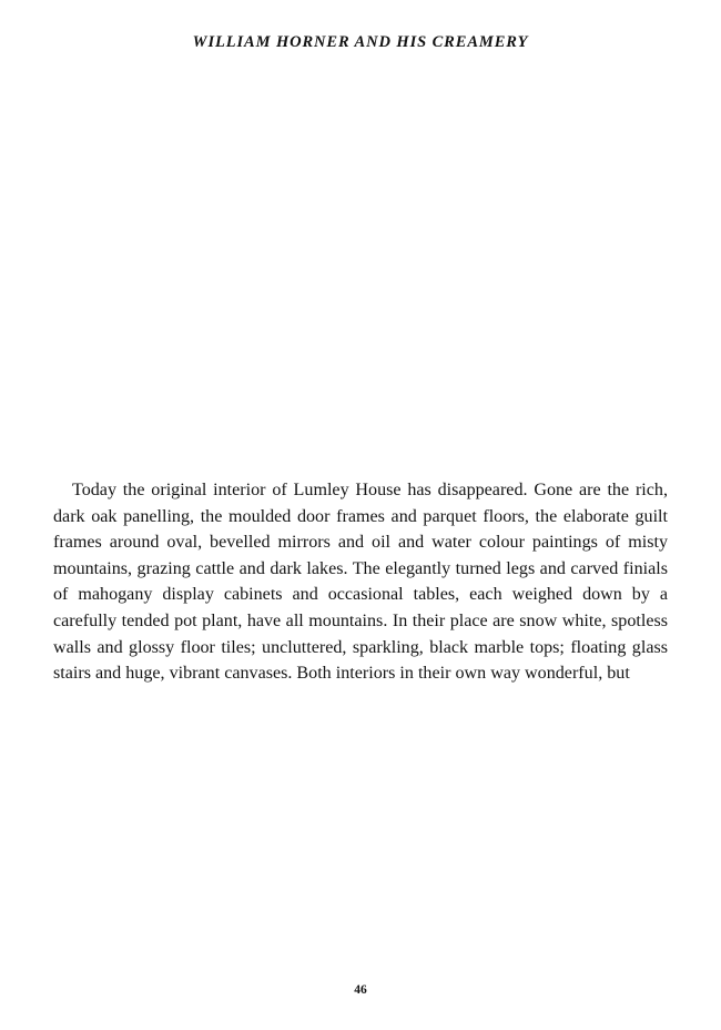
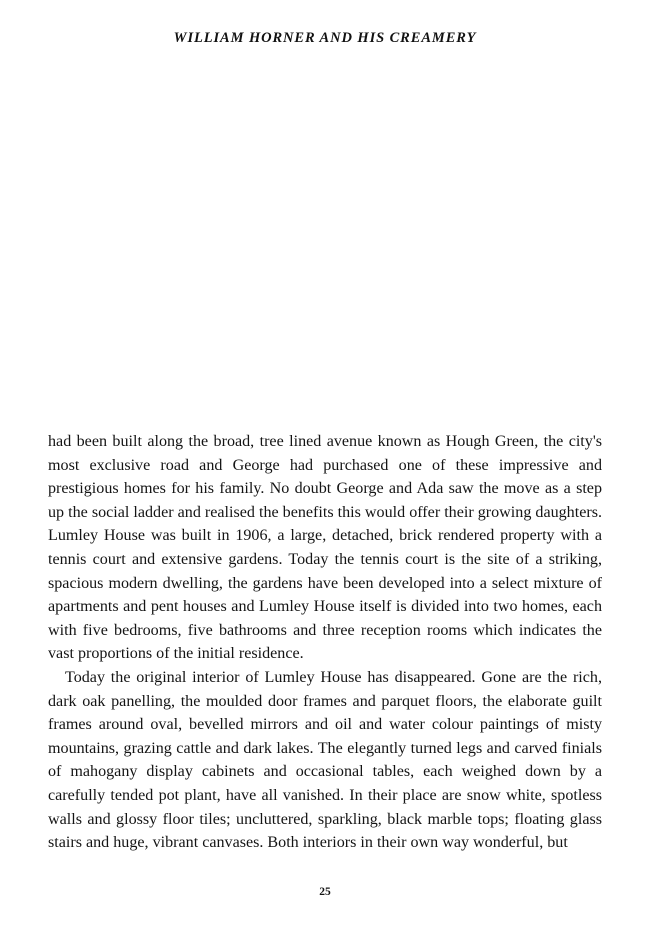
  WILLIAM HORNER AND HIS CREAMERY
+ had been built along the broad, tree lined avenue known as Hough Green, the city's most exclusive road and George had purchased one of these impressive and prestigious homes for his family. No doubt George and Ada saw the move as a step up the social ladder and realised the benefits this would offer their growing daughters. Lumley House was built in 1906, a large, detached, brick rendered property with a tennis court and extensive gardens. Today the tennis court is the site of a striking, spacious modern dwelling, the gardens have been developed into a select mixture of apartments and pent houses and Lumley House itself is divided into two homes, each with five bedrooms, five bathrooms and three reception rooms which indicates the vast proportions of the initial residence.
- Today the original interior of Lumley House has disappeared. Gone are the rich, dark oak panelling, the moulded door frames and parquet floors, the elaborate guilt frames around oval, bevelled mirrors and oil and water colour paintings of misty mountains, grazing cattle and dark lakes. The elegantly turned legs and carved finials of mahogany display cabinets and occasional tables, each weighed down by a carefully tended pot plant, have all mountains. In their place are snow white, spotless walls and glossy floor tiles; uncluttered, sparkling, black marble tops; floating glass stairs and huge, vibrant canvases. Both interiors in their own way wonderful, but
+ Today the original interior of Lumley House has disappeared. Gone are the rich, dark oak panelling, the moulded door frames and parquet floors, the elaborate guilt frames around oval, bevelled mirrors and oil and water colour paintings of misty mountains, grazing cattle and dark lakes. The elegantly turned legs and carved finials of mahogany display cabinets and occasional tables, each weighed down by a carefully tended pot plant, have all vanished. In their place are snow white, spotless walls and glossy floor tiles; uncluttered, sparkling, black marble tops; floating glass stairs and huge, vibrant canvases. Both interiors in their own way wonderful, but
- 46
+ 25
